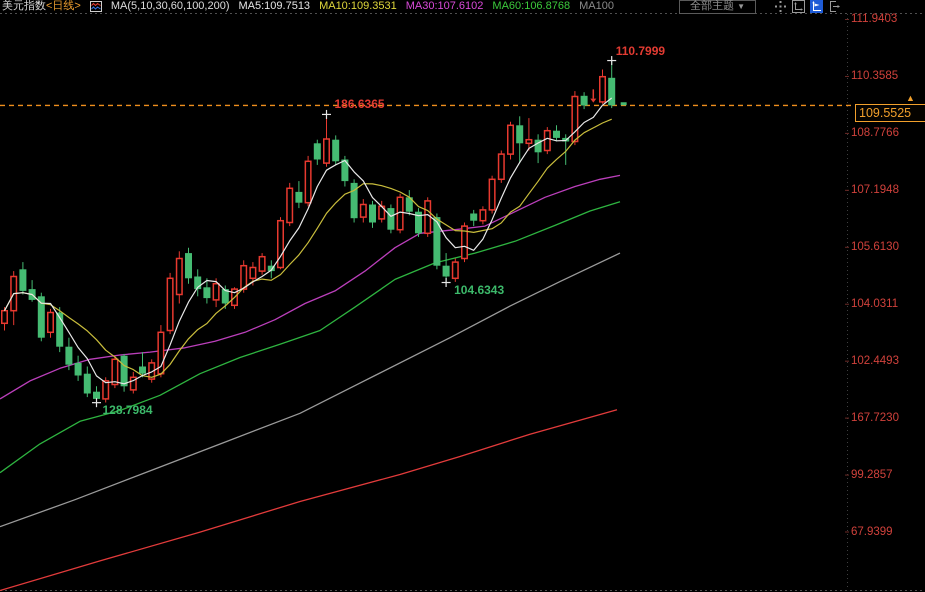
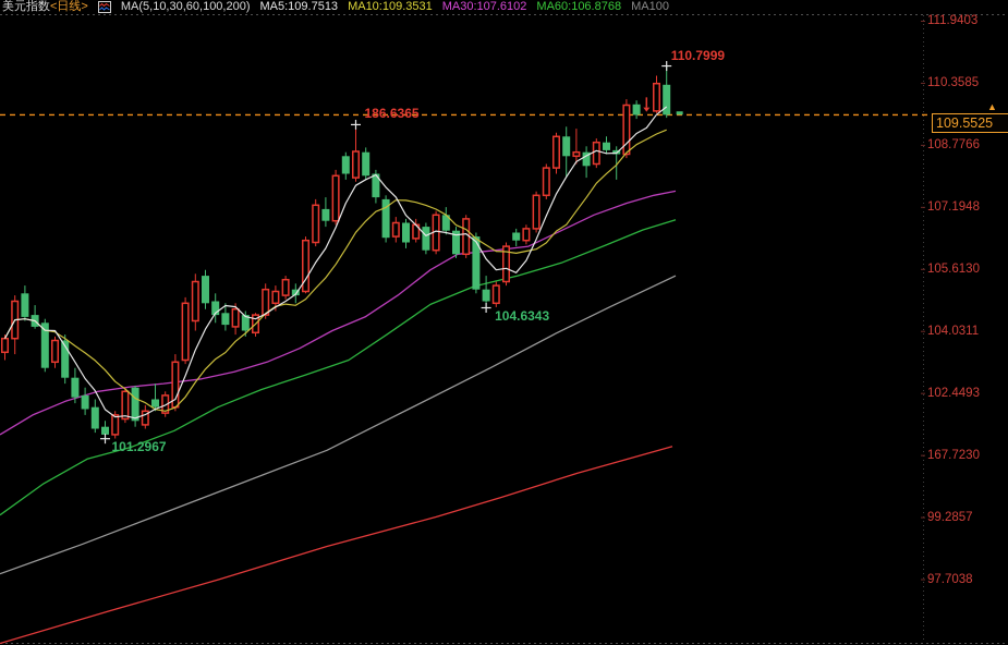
  美元指数<日线>
  MA(5,10,30,60,100,200)
  MA5:109.7513
  MA10:109.3531
  MA30:107.6102
  MA60:106.8768
  MA100
- 全部主题
- ▼
  111.9403
  110.3585
  108.7766
  107.1948
  105.6130
  104.0311
  102.4493
  167.7230
  99.2857
- 67.9399
+ 97.7038
- 128.7984
+ 101.2967
  186.6365
  104.6343
  110.7999
  ▲
  109.5525
